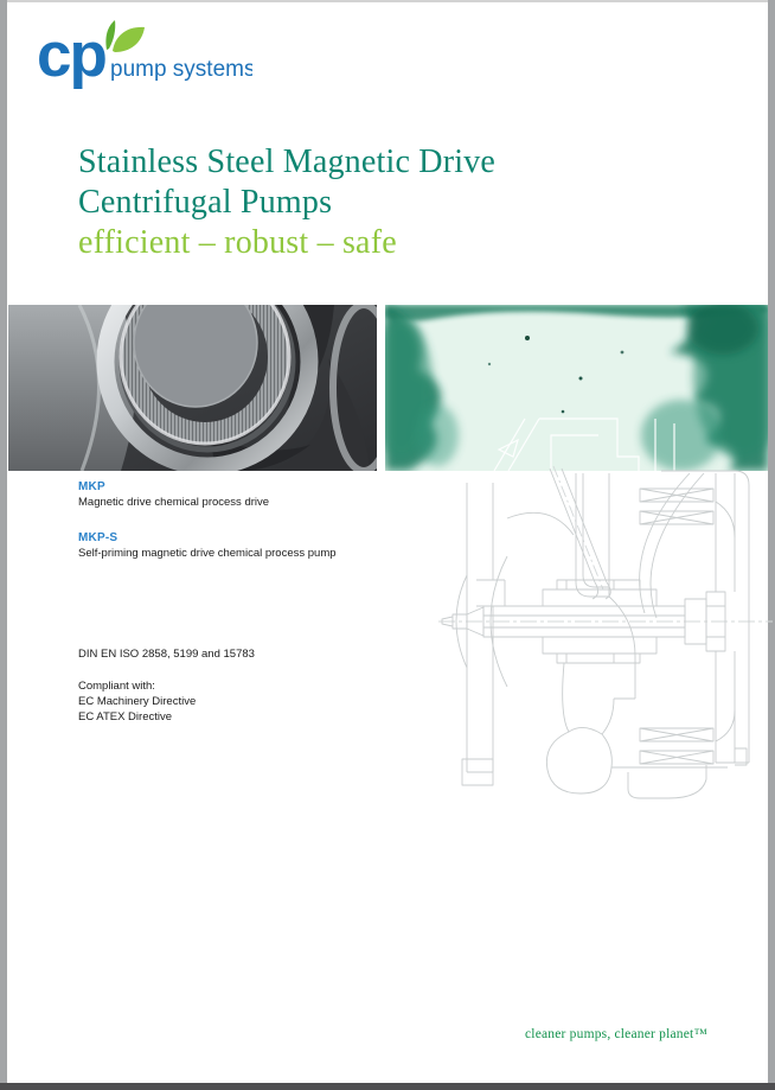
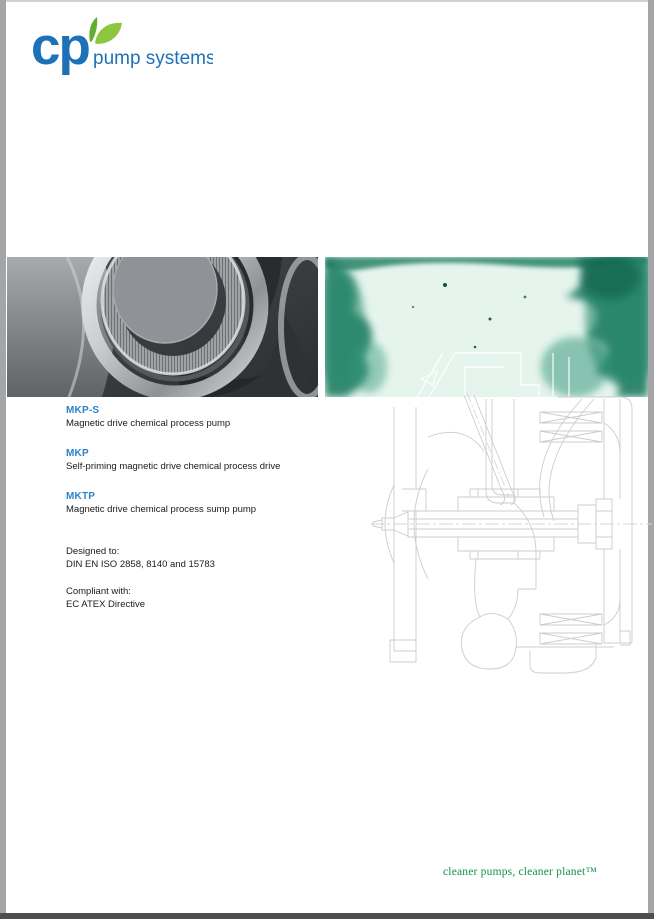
  cp
  pump systems
- Stainless Steel Magnetic Drive
- Centrifugal Pumps
- efficient – robust – safe
- MKP
+ MKP-S
- Magnetic drive chemical process drive
+ Magnetic drive chemical process pump
- MKP-S
+ MKP
- Self-priming magnetic drive chemical process pump
+ Self-priming magnetic drive chemical process drive
+ MKTP
+ Magnetic drive chemical process sump pump
+ Designed to:
- DIN EN ISO 2858, 5199 and 15783
+ DIN EN ISO 2858, 8140 and 15783
  Compliant with:
- EC Machinery Directive
  EC ATEX Directive
  cleaner pumps, cleaner planet™
